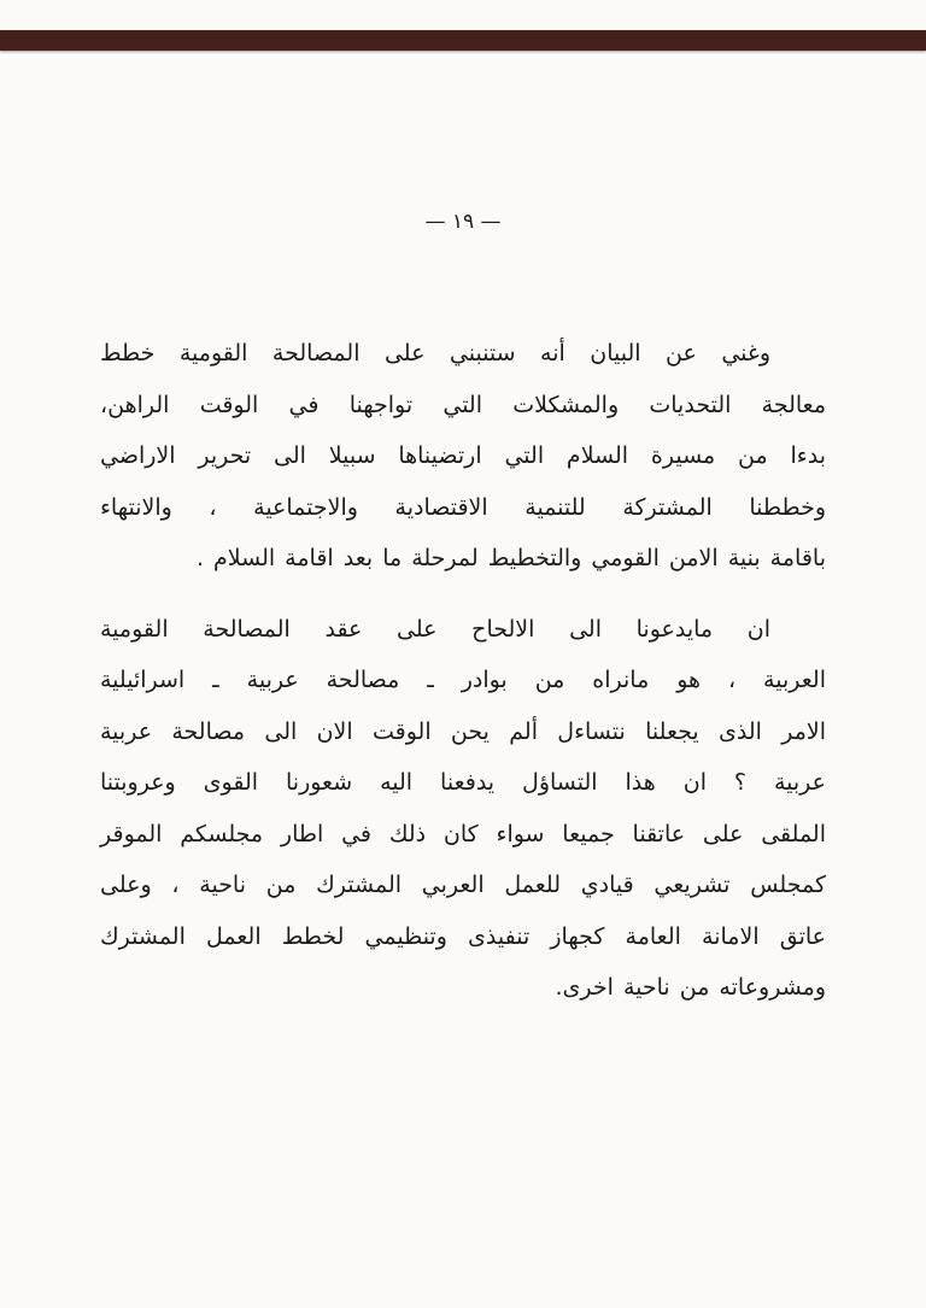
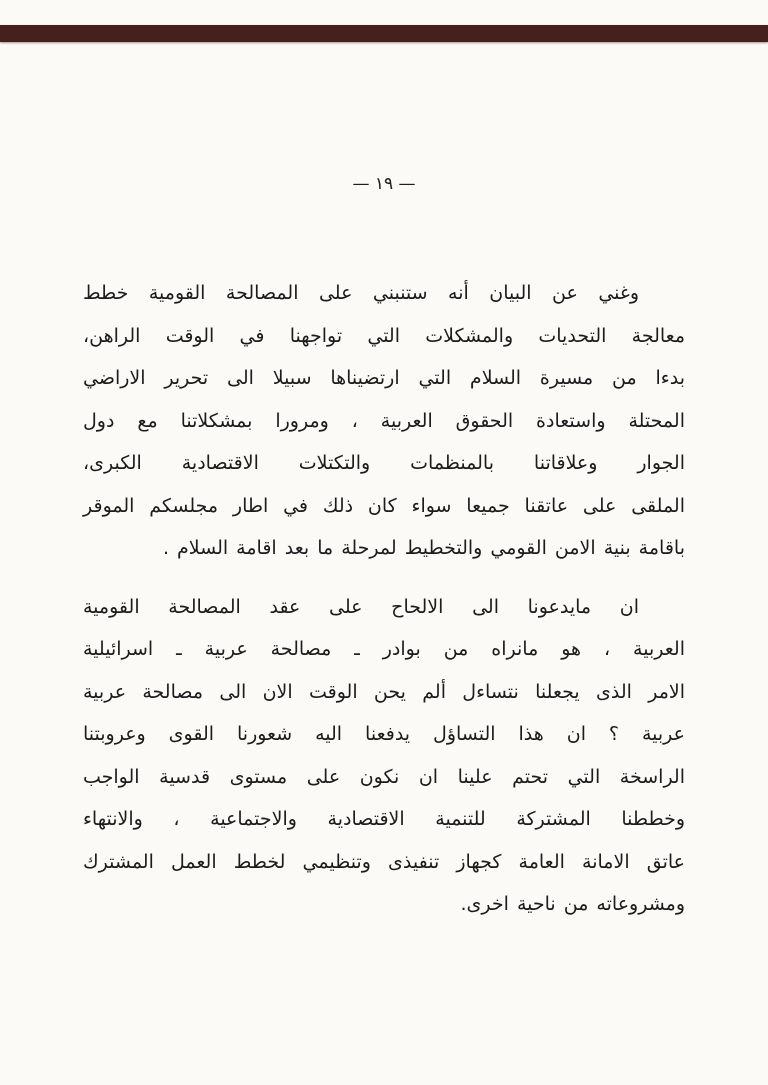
  — ١٩ —
  وغني عن البيان أنه ستنبني على المصالحة القومية خطط
  معالجة التحديات والمشكلات التي تواجهنا في الوقت الراهن،
  بدءا من مسيرة السلام التي ارتضيناها سبيلا الى تحرير الاراضي
+ المحتلة واستعادة الحقوق العربية ، ومرورا بمشكلاتنا مع دول
+ الجوار وعلاقاتنا بالمنظمات والتكتلات الاقتصادية الكبرى،
- وخططنا المشتركة للتنمية الاقتصادية والاجتماعية ، والانتهاء
+ الملقى على عاتقنا جميعا سواء كان ذلك في اطار مجلسكم الموقر
  باقامة بنية الامن القومي والتخطيط لمرحلة ما بعد اقامة السلام .
  ان مايدعونا الى الالحاح على عقد المصالحة القومية
  العربية ، هو مانراه من بوادر ـ مصالحة عربية ـ اسرائيلية
  الامر الذى يجعلنا نتساءل ألم يحن الوقت الان الى مصالحة عربية
  عربية ؟ ان هذا التساؤل يدفعنا اليه شعورنا القوى وعروبتنا
+ الراسخة التي تحتم علينا ان نكون على مستوى قدسية الواجب
- الملقى على عاتقنا جميعا سواء كان ذلك في اطار مجلسكم الموقر
+ وخططنا المشتركة للتنمية الاقتصادية والاجتماعية ، والانتهاء
- كمجلس تشريعي قيادي للعمل العربي المشترك من ناحية ، وعلى
  عاتق الامانة العامة كجهاز تنفيذى وتنظيمي لخطط العمل المشترك
  ومشروعاته من ناحية اخرى.
